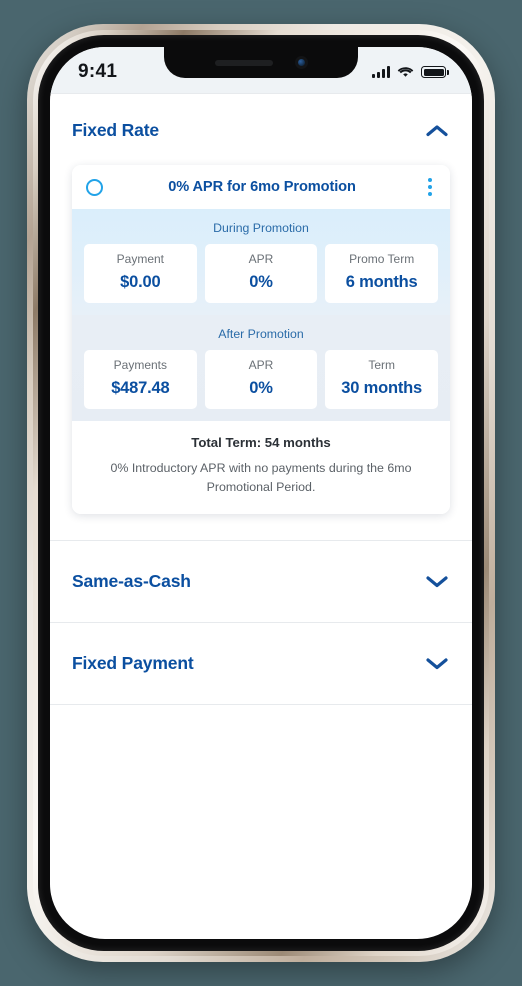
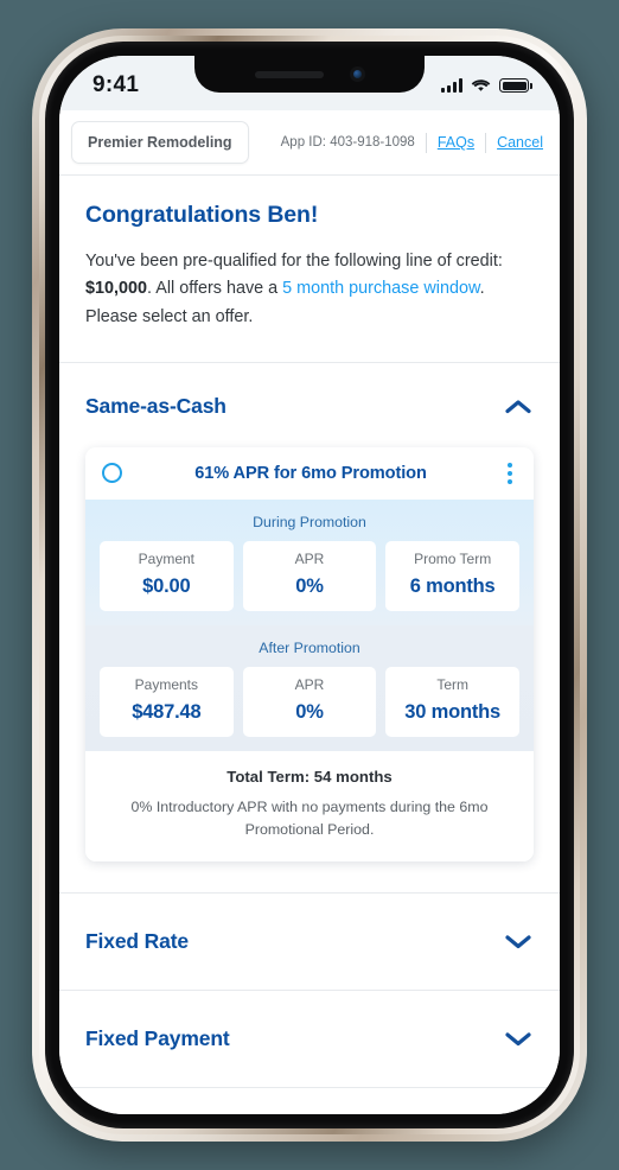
  9:41
+ Premier Remodeling
+ App ID: 403-918-1098
+ FAQs
+ Cancel
+ Congratulations Ben!
+ You've been pre-qualified for the following line of credit: $10,000. All offers have a 5 month purchase window. Please select an offer.
- Fixed Rate
+ Same-as-Cash
- 0% APR for 6mo Promotion
+ 61% APR for 6mo Promotion
  During Promotion
  Payment
  $0.00
  APR
  0%
  Promo Term
  6 months
  After Promotion
  Payments
  $487.48
  APR
  0%
  Term
  30 months
  Total Term: 54 months
  0% Introductory APR with no payments during the 6mo Promotional Period.
- Same-as-Cash
+ Fixed Rate
  Fixed Payment
